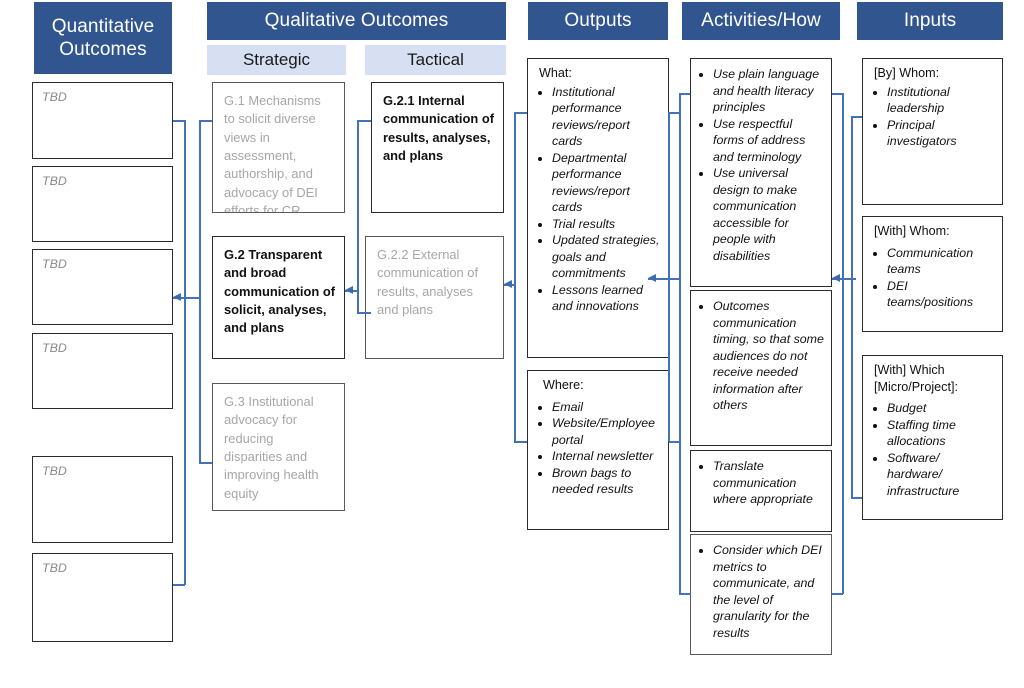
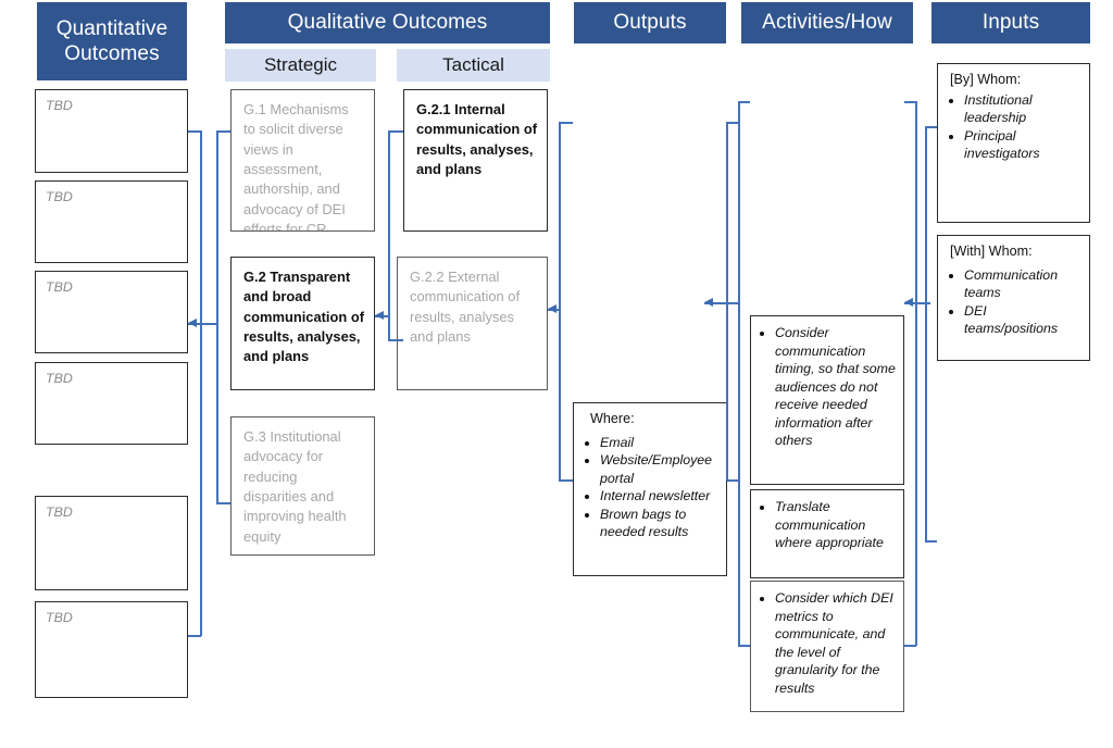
  Quantitative Outcomes
  Qualitative Outcomes
  Strategic
  Tactical
  Outputs
  Activities/How
  Inputs
  TBD
  TBD
  TBD
  TBD
  TBD
  TBD
  G.1 Mechanisms to solicit diverse views in assessment, authorship, and advocacy of DEI efforts for CR
- G.2 Transparent and broad communication of solicit, analyses, and plans
+ G.2 Transparent and broad communication of results, analyses, and plans
  G.3 Institutional advocacy for reducing disparities and improving health equity
  G.2.1 Internal communication of results, analyses, and plans
  G.2.2 External communication of results, analyses and plans
- What:
- Institutional performance reviews/report cards
- Departmental performance reviews/report cards
- Trial results
- Updated strategies, goals and commitments
- Lessons learned and innovations
  Where:
  Email
  Website/Employee portal
  Internal newsletter
  Brown bags to needed results
- Use plain language and health literacy principles
- Use respectful forms of address and terminology
- Use universal design to make communication accessible for people with disabilities
- Outcomes communication timing, so that some audiences do not receive needed information after others
+ Consider communication timing, so that some audiences do not receive needed information after others
  Translate communication where appropriate
  Consider which DEI metrics to communicate, and the level of granularity for the results
  [By] Whom:
  Institutional leadership
  Principal investigators
  [With] Whom:
  Communication teams
  DEI teams/positions
- [With] Which [Micro/Project]:
- Budget
- Staffing time allocations
- Software/ hardware/ infrastructure
